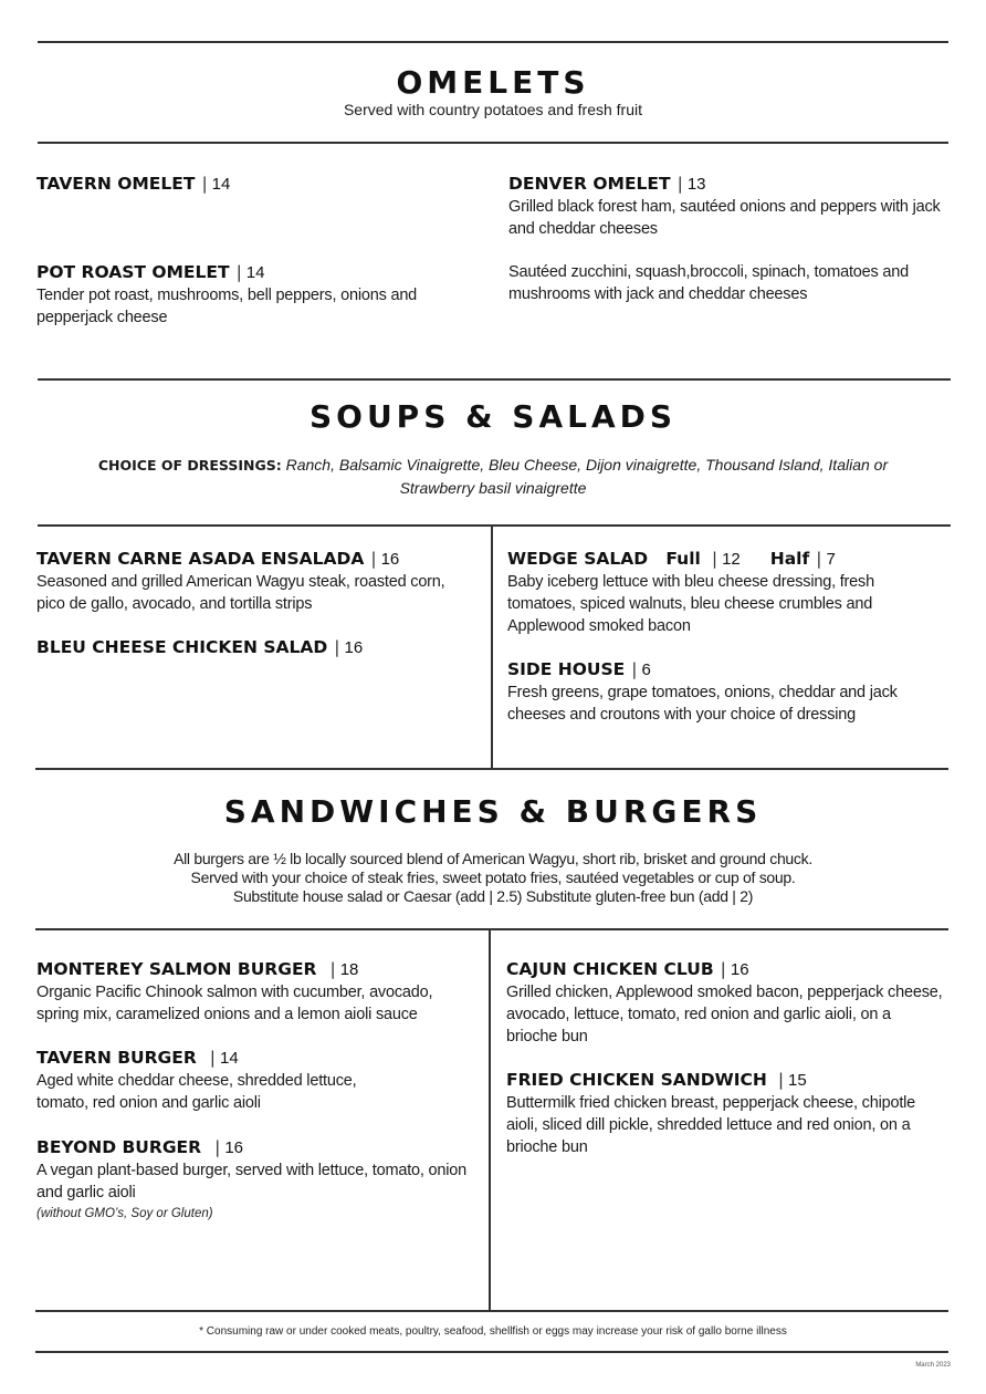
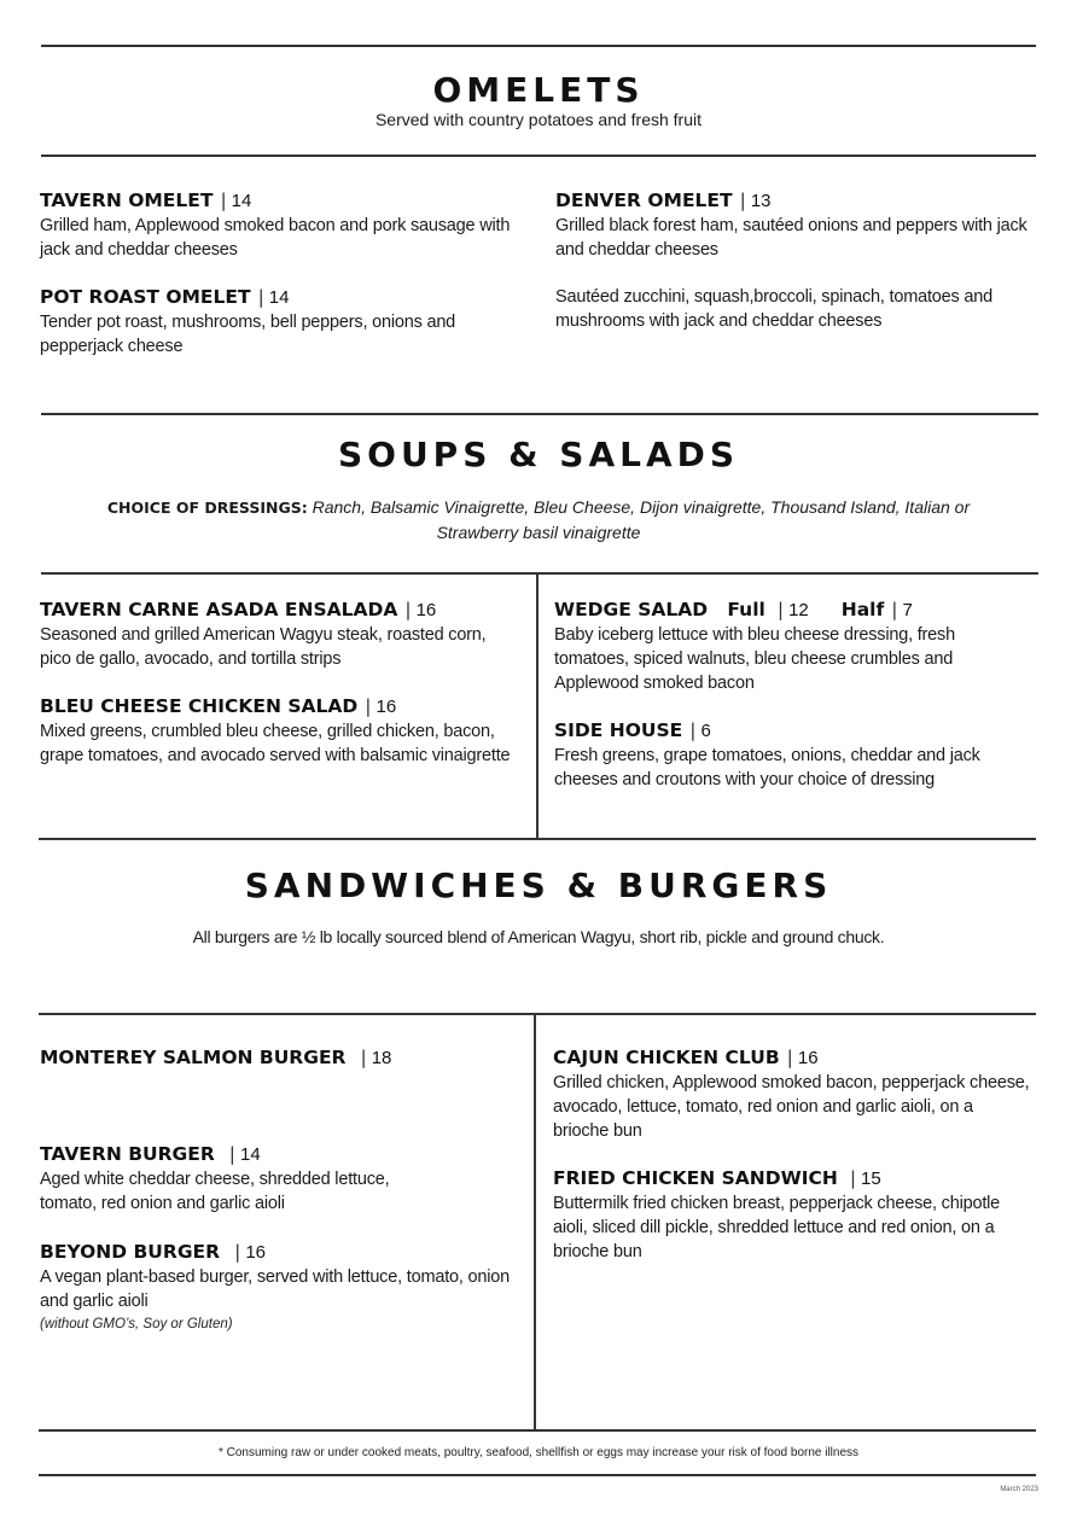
  OMELETS
  Served with country potatoes and fresh fruit
  TAVERN OMELET | 14
+ Grilled ham, Applewood smoked bacon and pork sausage with jack and cheddar cheeses
  POT ROAST OMELET | 14
  Tender pot roast, mushrooms, bell peppers, onions and pepperjack cheese
  DENVER OMELET | 13
  Grilled black forest ham, sautéed onions and peppers with jack and cheddar cheeses
  Sautéed zucchini, squash,broccoli, spinach, tomatoes and mushrooms with jack and cheddar cheeses
  SOUPS & SALADS
  CHOICE OF DRESSINGS: Ranch, Balsamic Vinaigrette, Bleu Cheese, Dijon vinaigrette, Thousand Island, Italian or Strawberry basil vinaigrette
  TAVERN CARNE ASADA ENSALADA | 16
  Seasoned and grilled American Wagyu steak, roasted corn, pico de gallo, avocado, and tortilla strips
  BLEU CHEESE CHICKEN SALAD | 16
+ Mixed greens, crumbled bleu cheese, grilled chicken, bacon, grape tomatoes, and avocado served with balsamic vinaigrette
  WEDGE SALAD Full | 12 Half | 7
  Baby iceberg lettuce with bleu cheese dressing, fresh tomatoes, spiced walnuts, bleu cheese crumbles and Applewood smoked bacon
  SIDE HOUSE | 6
  Fresh greens, grape tomatoes, onions, cheddar and jack cheeses and croutons with your choice of dressing
  SANDWICHES & BURGERS
- All burgers are ½ lb locally sourced blend of American Wagyu, short rib, brisket and ground chuck.
+ All burgers are ½ lb locally sourced blend of American Wagyu, short rib, pickle and ground chuck.
- Served with your choice of steak fries, sweet potato fries, sautéed vegetables or cup of soup.
- Substitute house salad or Caesar (add | 2.5) Substitute gluten-free bun (add | 2)
  MONTEREY SALMON BURGER | 18
- Organic Pacific Chinook salmon with cucumber, avocado, spring mix, caramelized onions and a lemon aioli sauce
  TAVERN BURGER | 14
  Aged white cheddar cheese, shredded lettuce, tomato, red onion and garlic aioli
  BEYOND BURGER | 16
  A vegan plant-based burger, served with lettuce, tomato, onion and garlic aioli
  (without GMO’s, Soy or Gluten)
  CAJUN CHICKEN CLUB | 16
  Grilled chicken, Applewood smoked bacon, pepperjack cheese, avocado, lettuce, tomato, red onion and garlic aioli, on a brioche bun
  FRIED CHICKEN SANDWICH | 15
  Buttermilk fried chicken breast, pepperjack cheese, chipotle aioli, sliced dill pickle, shredded lettuce and red onion, on a brioche bun
- * Consuming raw or under cooked meats, poultry, seafood, shellfish or eggs may increase your risk of gallo borne illness
+ * Consuming raw or under cooked meats, poultry, seafood, shellfish or eggs may increase your risk of food borne illness
